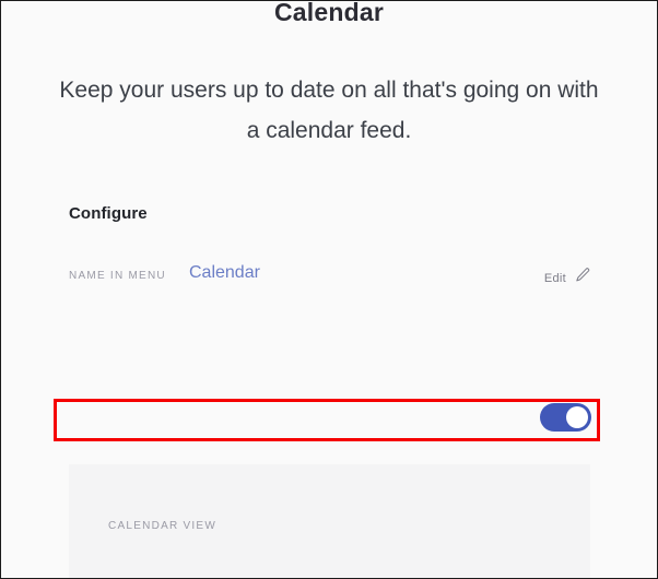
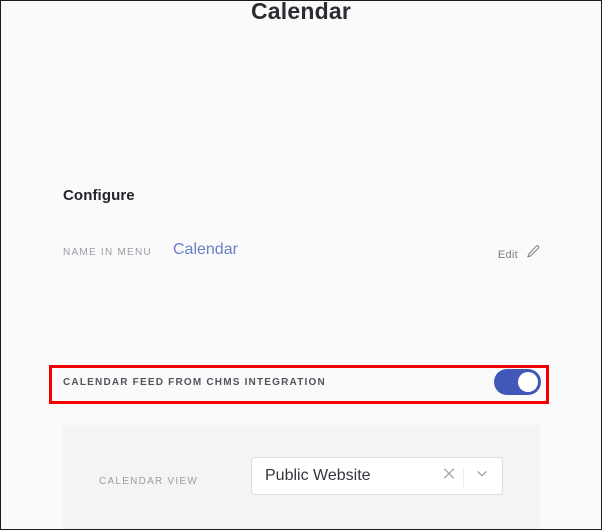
  Calendar
- Keep your users up to date on all that's going on with a calendar feed.
  Configure
  NAME IN MENU
  Calendar
  Edit
+ CALENDAR FEED FROM CHMS INTEGRATION
  CALENDAR VIEW
+ Public Website
